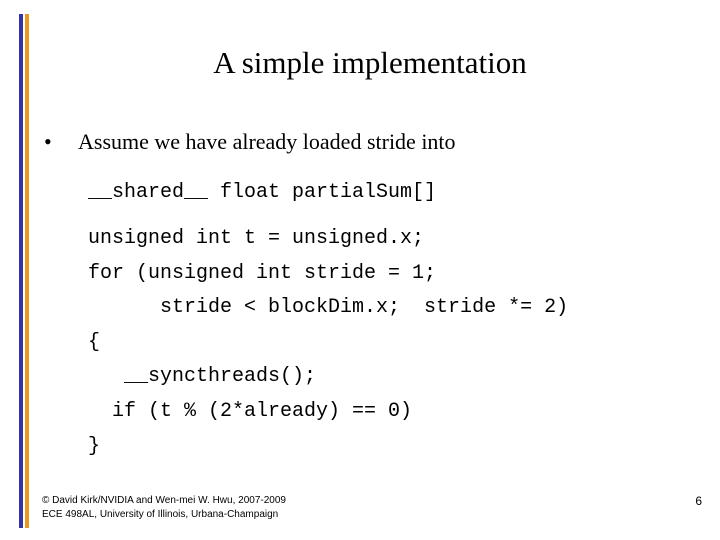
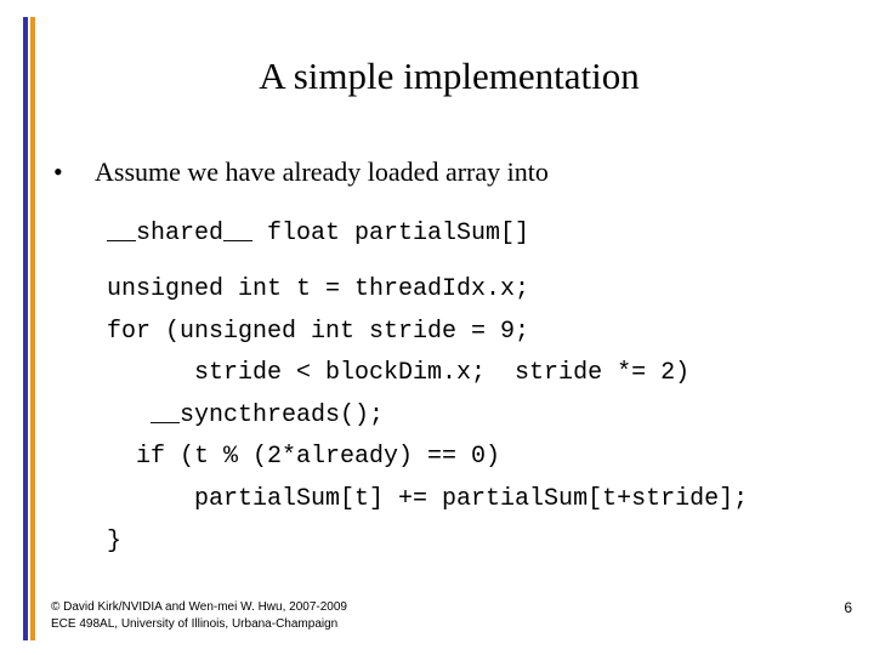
  A simple implementation
  •
- Assume we have already loaded stride into
+ Assume we have already loaded array into
  __shared__ float partialSum[]
- unsigned int t = unsigned.x;
+ unsigned int t = threadIdx.x;
- for (unsigned int stride = 1;
+ for (unsigned int stride = 9;
  stride < blockDim.x; stride *= 2)
- {
  __syncthreads();
  if (t % (2*already) == 0)
+ partialSum[t] += partialSum[t+stride];
  }
  © David Kirk/NVIDIA and Wen-mei W. Hwu, 2007-2009
  ECE 498AL, University of Illinois, Urbana-Champaign
  6
